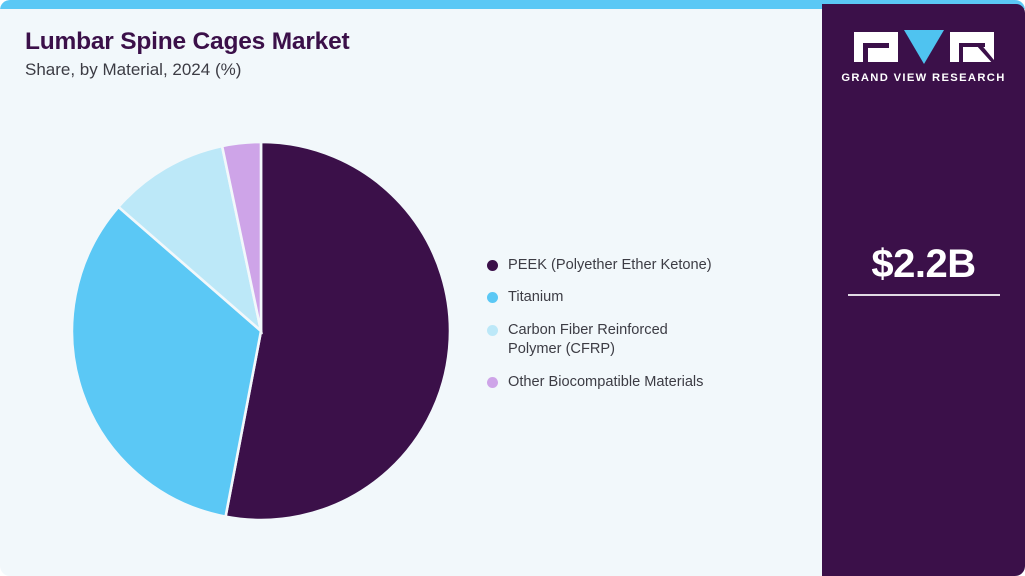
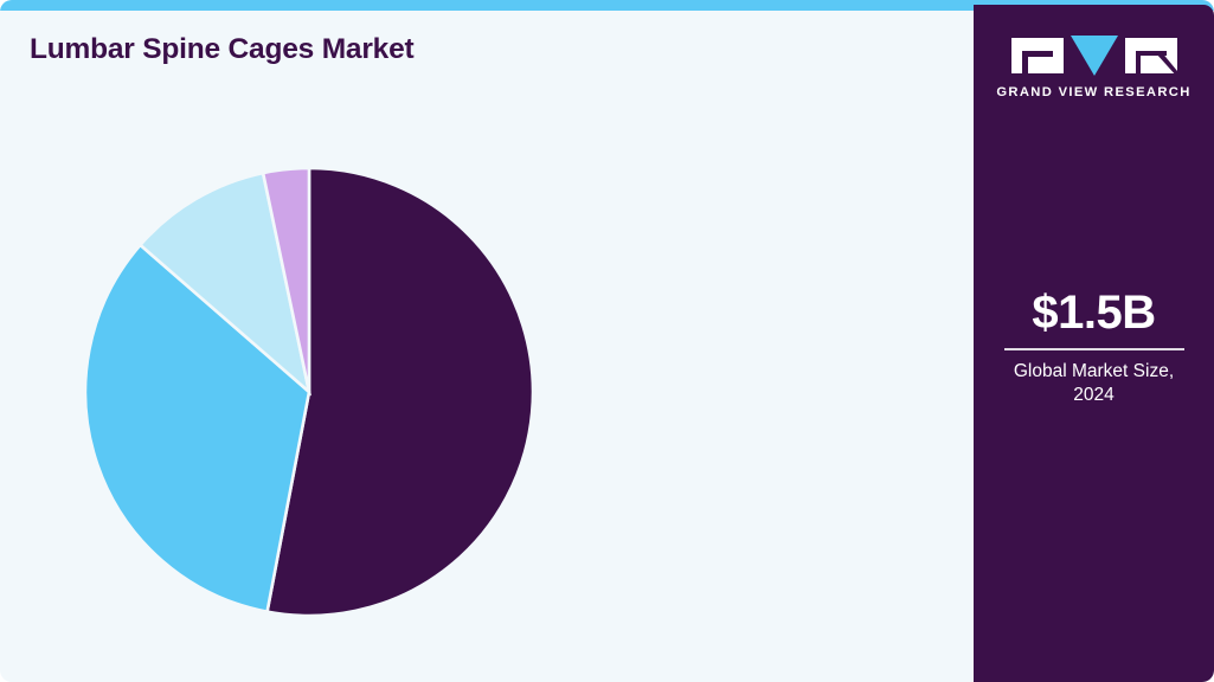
  Lumbar Spine Cages Market
- Share, by Material, 2024 (%)
- PEEK (Polyether Ether Ketone)
- Titanium
- Carbon Fiber Reinforced Polymer (CFRP)
- Other Biocompatible Materials
  GRAND VIEW RESEARCH
- $2.2B
+ $1.5B
+ Global Market Size, 2024
